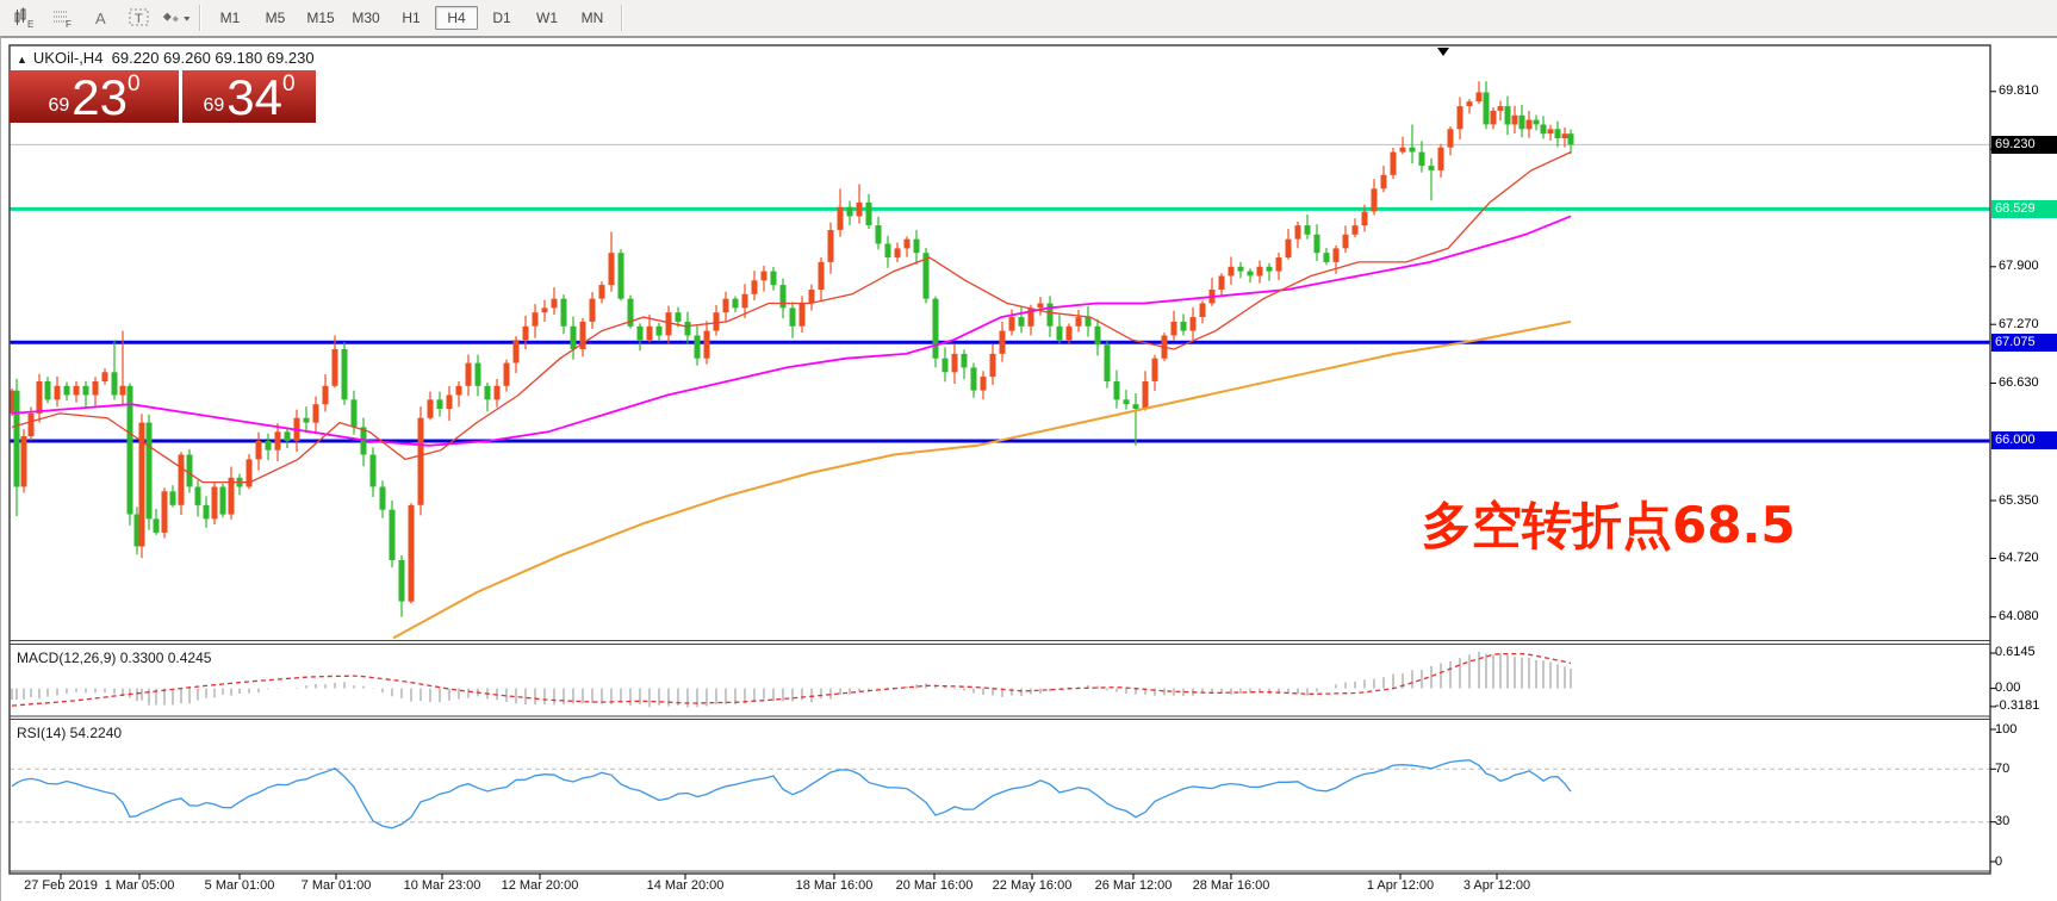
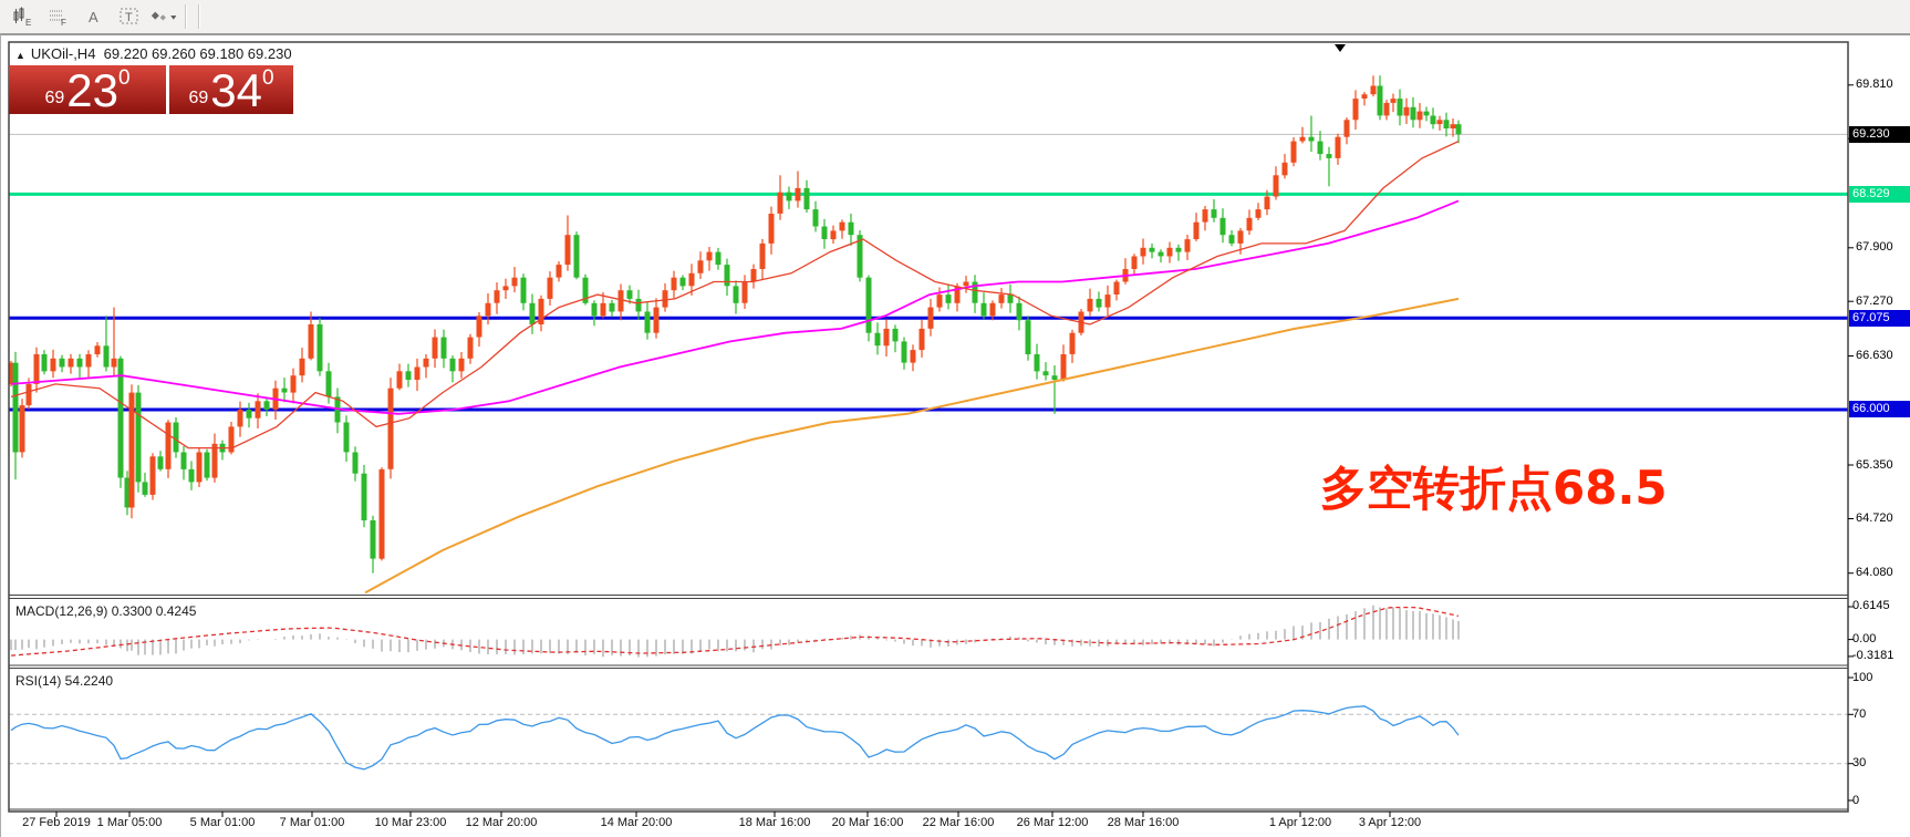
  E
  F
  A
  T
- M1
- M5
- M15
- M30
- H1
- H4
- D1
- W1
- MN
  ▲ UKOil-,H4 69.220 69.260 69.180 69.230
  69
  23
  0
  69
  34
  0
  多空转折点68.5
  MACD(12,26,9) 0.3300 0.4245
  RSI(14) 54.2240
  69.810
  67.900
  67.270
  66.630
  65.350
  64.720
  64.080
  69.230
  68.529
  67.075
  66.000
  0.6145
  0.00
  -0.3181
  100
  70
  30
  0
  27 Feb 2019
  1 Mar 05:00
  5 Mar 01:00
  7 Mar 01:00
  10 Mar 23:00
  12 Mar 20:00
  14 Mar 20:00
  18 Mar 16:00
  20 Mar 16:00
- 22 May 16:00
+ 22 Mar 16:00
  26 Mar 12:00
  28 Mar 16:00
  1 Apr 12:00
  3 Apr 12:00
